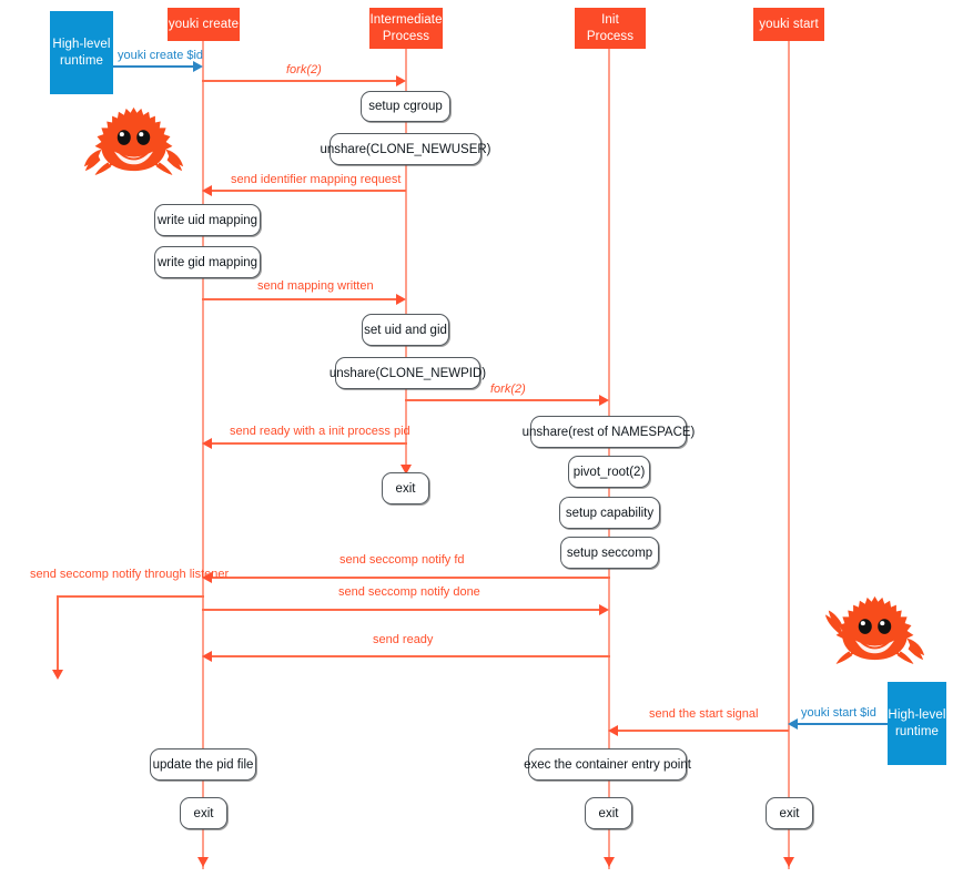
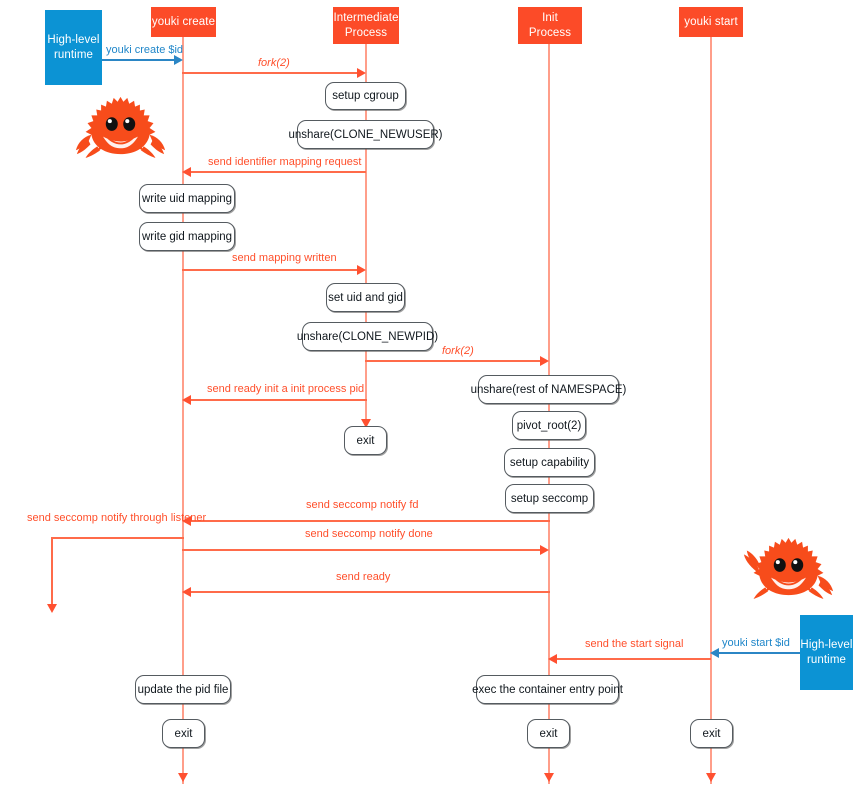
  High-level
  runtime
  youki create
  Intermediate
  Process
  Init
  Process
  youki start
  High-level
  runtime
  youki create $id
  fork(2)
  setup cgroup
  unshare(CLONE_NEWUSER)
  send identifier mapping request
  write uid mapping
  write gid mapping
  send mapping written
  set uid and gid
  unshare(CLONE_NEWPID)
  fork(2)
  unshare(rest of NAMESPACE)
- send ready with a init process pid
+ send ready init a init process pid
  pivot_root(2)
  exit
  setup capability
  setup seccomp
  send seccomp notify fd
  send seccomp notify through listener
  send seccomp notify done
  send ready
  youki start $id
  send the start signal
  update the pid file
  exec the container entry point
  exit
  exit
  exit
